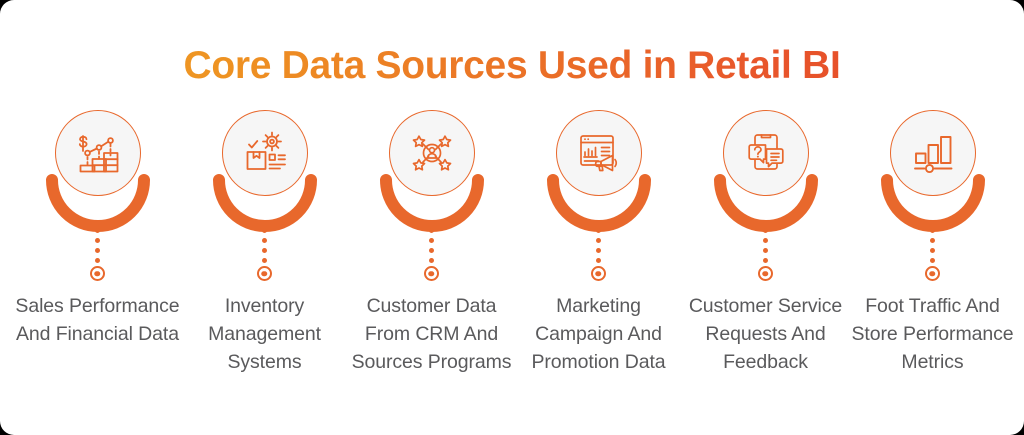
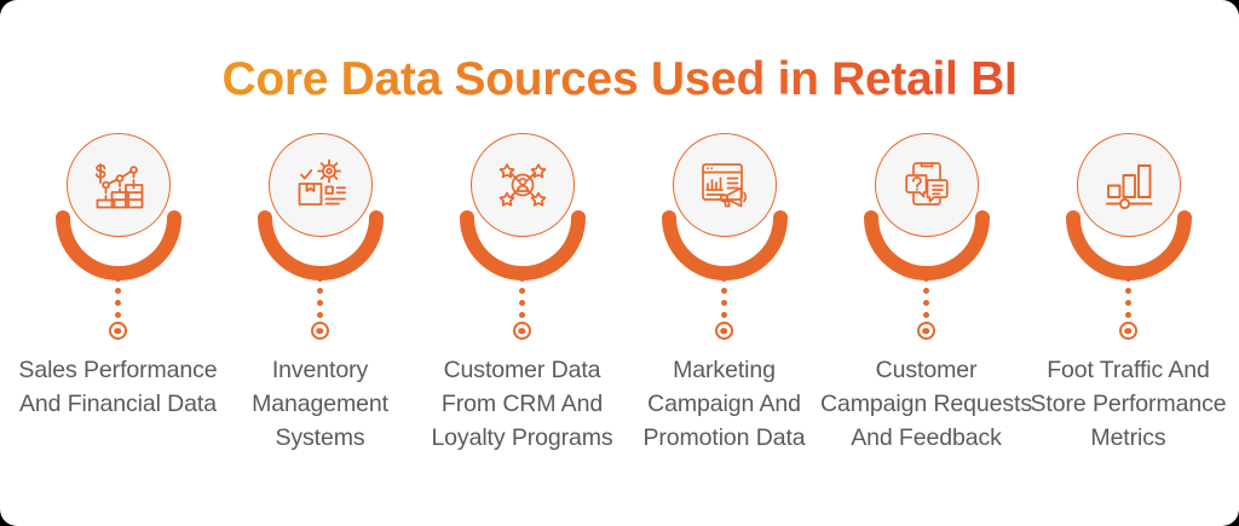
  Core Data Sources Used in Retail BI
  Sales Performance And Financial Data
  Inventory Management Systems
- Customer Data From CRM And Sources Programs
+ Customer Data From CRM And Loyalty Programs
  Marketing Campaign And Promotion Data
- Customer Service Requests And Feedback
+ Customer Campaign Requests And Feedback
  Foot Traffic And Store Performance Metrics
